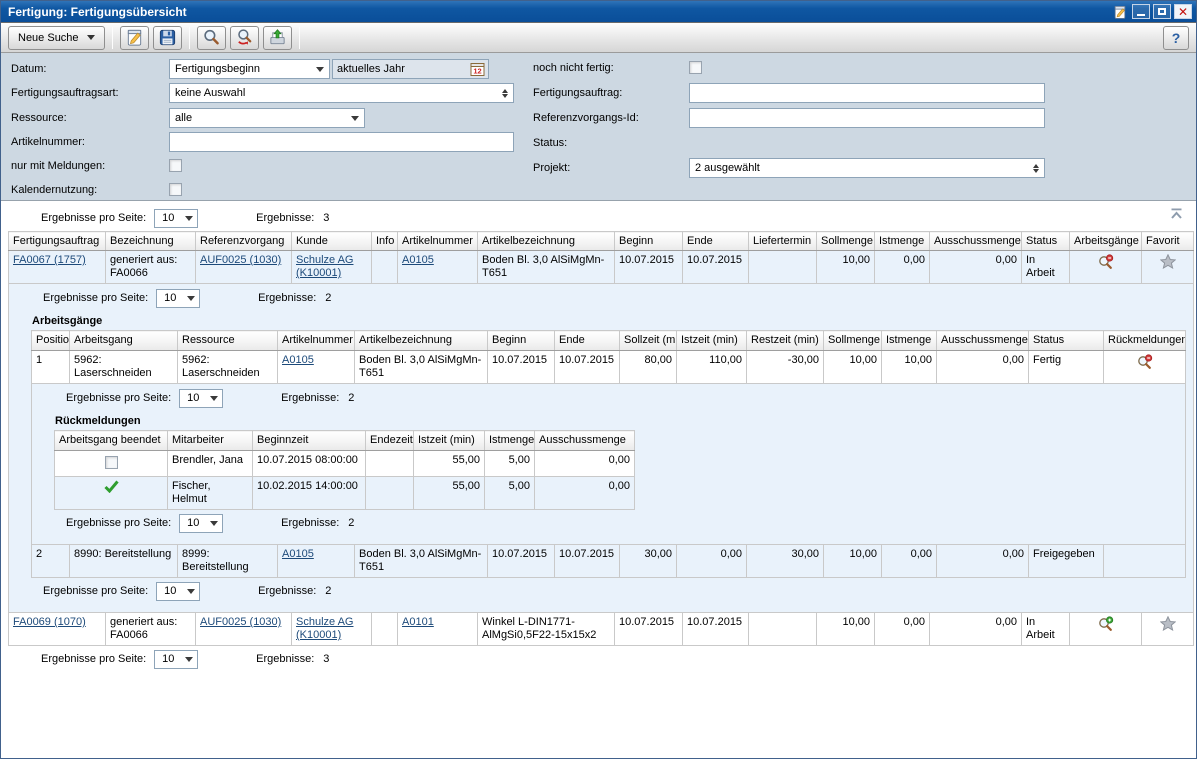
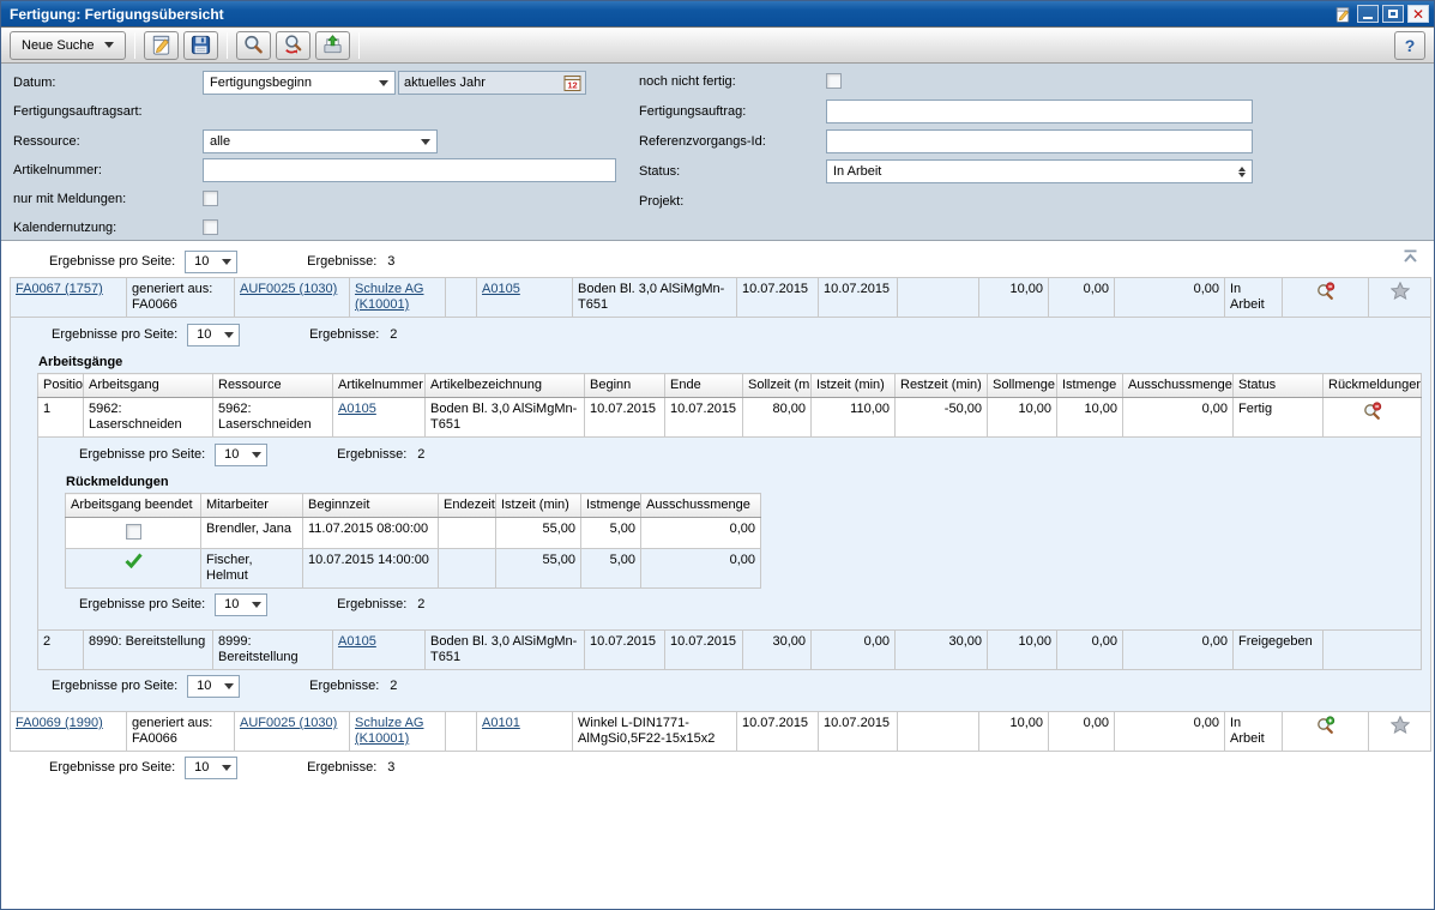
  Fertigung: Fertigungsübersicht
  ✕
  Neue Suche
  ?
  Datum:
  Fertigungsbeginn
  aktuelles Jahr
  12
  Fertigungsauftragsart:
- keine Auswahl
  Ressource:
  alle
  Artikelnummer:
  nur mit Meldungen:
  Kalendernutzung:
  noch nicht fertig:
  Fertigungsauftrag:
  Referenzvorgangs-Id:
  Status:
+ In Arbeit
  Projekt:
- 2 ausgewählt
  Ergebnisse pro Seite:
  10
  Ergebnisse:
  3
- Fertigungsauftrag	Bezeichnung	Referenzvorgang	Kunde	Info	Artikelnummer	Artikelbezeichnung	Beginn	Ende	Liefertermin	Sollmenge	Istmenge	Ausschussmenge	Status	Arbeitsgänge	Favorit
  FA0067 (1757)	generiert aus: FA0066	AUF0025 (1030)	Schulze AG (K10001)		A0105	Boden Bl. 3,0 AlSiMgMn-T651	10.07.2015	10.07.2015		10,00	0,00	0,00	In Arbeit
  Ergebnisse pro Seite: 10 Ergebnisse: 2 Arbeitsgänge
  Positio	Arbeitsgang	Ressource	Artikelnummer	Artikelbezeichnung	Beginn	Ende	Sollzeit (m	Istzeit (min)	Restzeit (min)	Sollmenge	Istmenge	Ausschussmenge	Status	Rückmeldungen
- 1	5962: Laserschneiden	5962: Laserschneiden	A0105	Boden Bl. 3,0 AlSiMgMn-T651	10.07.2015	10.07.2015	80,00	110,00	-30,00	10,00	10,00	0,00	Fertig
+ 1	5962: Laserschneiden	5962: Laserschneiden	A0105	Boden Bl. 3,0 AlSiMgMn-T651	10.07.2015	10.07.2015	80,00	110,00	-50,00	10,00	10,00	0,00	Fertig
  Ergebnisse pro Seite: 10 Ergebnisse: 2 Rückmeldungen
  Arbeitsgang beendet	Mitarbeiter	Beginnzeit	Endezeit	Istzeit (min)	Istmenge	Ausschussmenge
- 	Brendler, Jana	10.07.2015 08:00:00		55,00	5,00	0,00
+ 	Brendler, Jana	11.07.2015 08:00:00		55,00	5,00	0,00
- 	Fischer, Helmut	10.02.2015 14:00:00		55,00	5,00	0,00
+ 	Fischer, Helmut	10.07.2015 14:00:00		55,00	5,00	0,00
  Ergebnisse pro Seite: 10 Ergebnisse: 2
  2	8990: Bereitstellung	8999: Bereitstellung	A0105	Boden Bl. 3,0 AlSiMgMn-T651	10.07.2015	10.07.2015	30,00	0,00	30,00	10,00	0,00	0,00	Freigegeben
  Ergebnisse pro Seite: 10 Ergebnisse: 2
- FA0069 (1070)	generiert aus: FA0066	AUF0025 (1030)	Schulze AG (K10001)		A0101	Winkel L-DIN1771-AlMgSi0,5F22-15x15x2	10.07.2015	10.07.2015		10,00	0,00	0,00	In Arbeit
+ FA0069 (1990)	generiert aus: FA0066	AUF0025 (1030)	Schulze AG (K10001)		A0101	Winkel L-DIN1771-AlMgSi0,5F22-15x15x2	10.07.2015	10.07.2015		10,00	0,00	0,00	In Arbeit
  Ergebnisse pro Seite:
  10
  Ergebnisse:
  3
